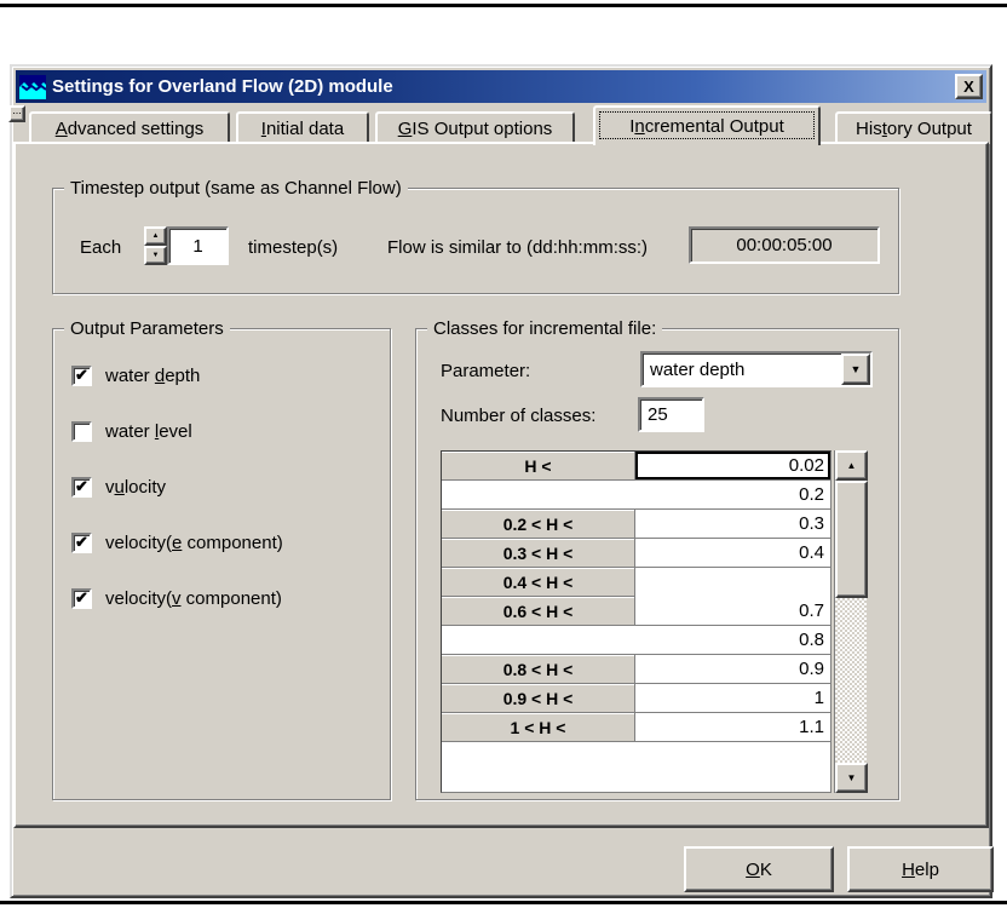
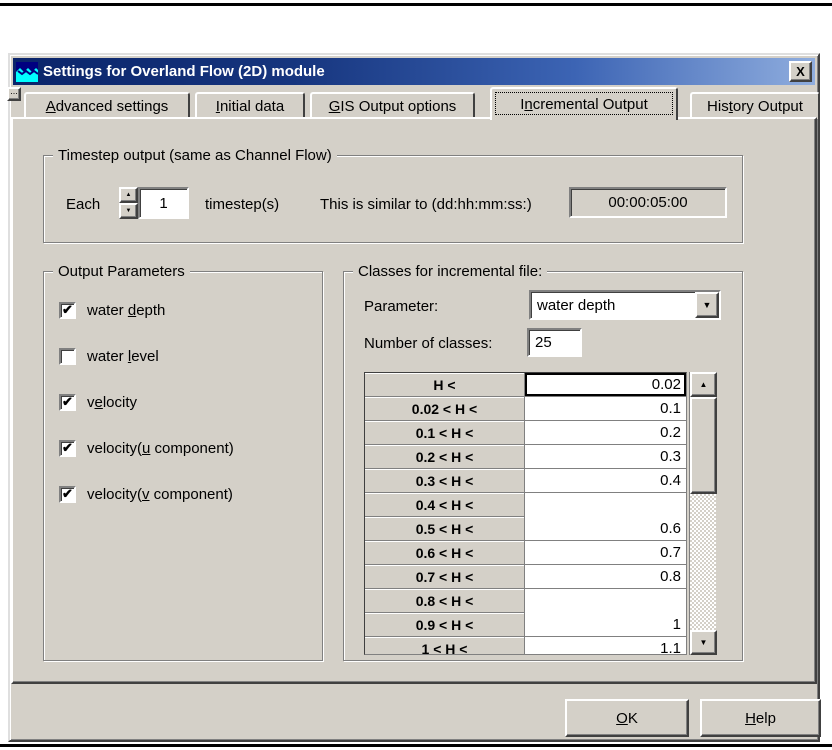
  Settings for Overland Flow (2D) module
  X
  ...
  Advanced settings
  Initial data
  GIS Output options
  Incremental Output
  History Output
  Timestep output (same as Channel Flow)
  Each
  1
  timestep(s)
- Flow is similar to (dd:hh:mm:ss:)
+ This is similar to (dd:hh:mm:ss:)
  00:00:05:00
  Output Parameters
  ✔
  water depth
  water level
  ✔
- vulocity
+ velocity
  ✔
- velocity(e component)
+ velocity(u component)
  ✔
  velocity(v component)
  Classes for incremental file:
  Parameter:
  water depth
  ▼
  Number of classes:
  25
  H <
  0.02
+ 0.02 < H <
+ 0.1
+ 0.1 < H <
  0.2
  0.2 < H <
  0.3
  0.3 < H <
  0.4
  0.4 < H <
+ 0.5 < H <
+ 0.6
  0.6 < H <
  0.7
+ 0.7 < H <
  0.8
  0.8 < H <
- 0.9
  0.9 < H <
  1
  1 < H <
  1.1
  ▲
  ▼
  OK
  Help
